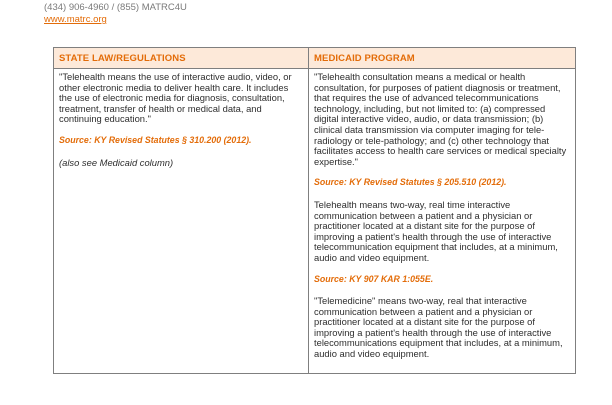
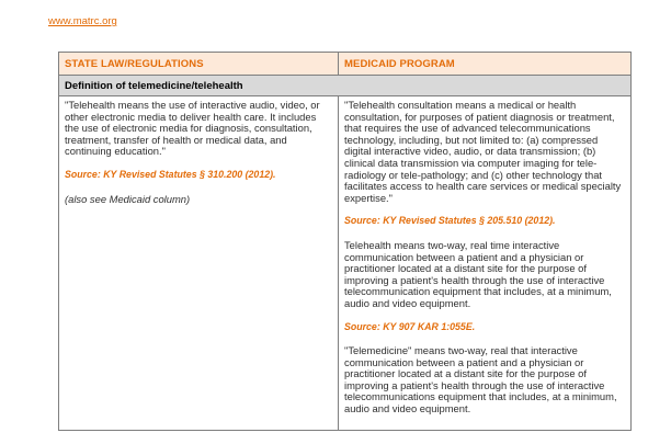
- (434) 906-4960 / (855) MATRC4U
  www.matrc.org
  STATE LAW/REGULATIONS	MEDICAID PROGRAM
+ Definition of telemedicine/telehealth
  "Telehealth means the use of interactive audio, video, or other electronic media to deliver health care. It includes the use of electronic media for diagnosis, consultation, treatment, transfer of health or medical data, and continuing education." Source: KY Revised Statutes § 310.200 (2012). (also see Medicaid column)	"Telehealth consultation means a medical or health consultation, for purposes of patient diagnosis or treatment, that requires the use of advanced telecommunications technology, including, but not limited to: (a) compressed digital interactive video, audio, or data transmission; (b) clinical data transmission via computer imaging for tele-radiology or tele-pathology; and (c) other technology that facilitates access to health care services or medical specialty expertise." Source: KY Revised Statutes § 205.510 (2012). Telehealth means two-way, real time interactive communication between a patient and a physician or practitioner located at a distant site for the purpose of improving a patient's health through the use of interactive telecommunication equipment that includes, at a minimum, audio and video equipment. Source: KY 907 KAR 1:055E. "Telemedicine" means two-way, real that interactive communication between a patient and a physician or practitioner located at a distant site for the purpose of improving a patient's health through the use of interactive telecommunications equipment that includes, at a minimum, audio and video equipment.
